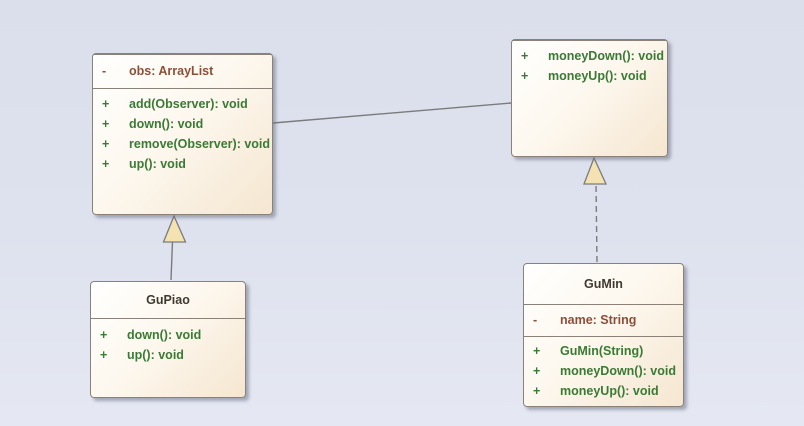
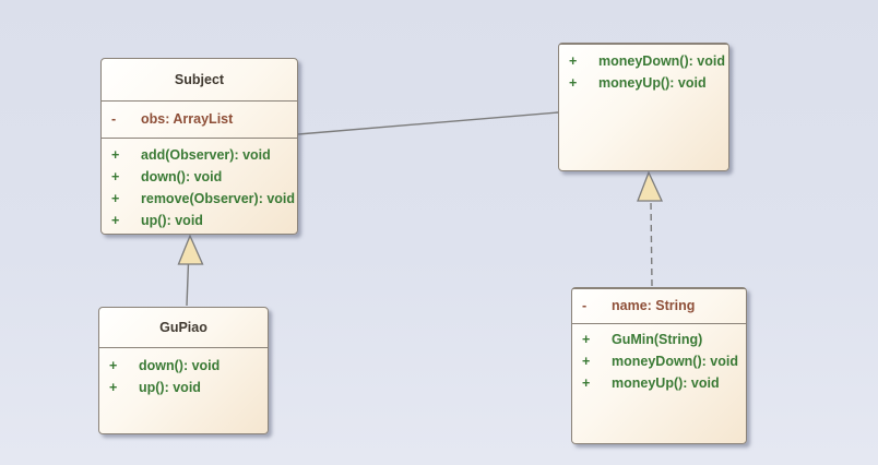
+ Subject
  -
  obs: ArrayList
  +
  add(Observer): void
  +
  down(): void
  +
  remove(Observer): void
  +
  up(): void
  +
  moneyDown(): void
  +
  moneyUp(): void
  GuPiao
  +
  down(): void
  +
  up(): void
- GuMin
  -
  name: String
  +
  GuMin(String)
  +
  moneyDown(): void
  +
  moneyUp(): void
